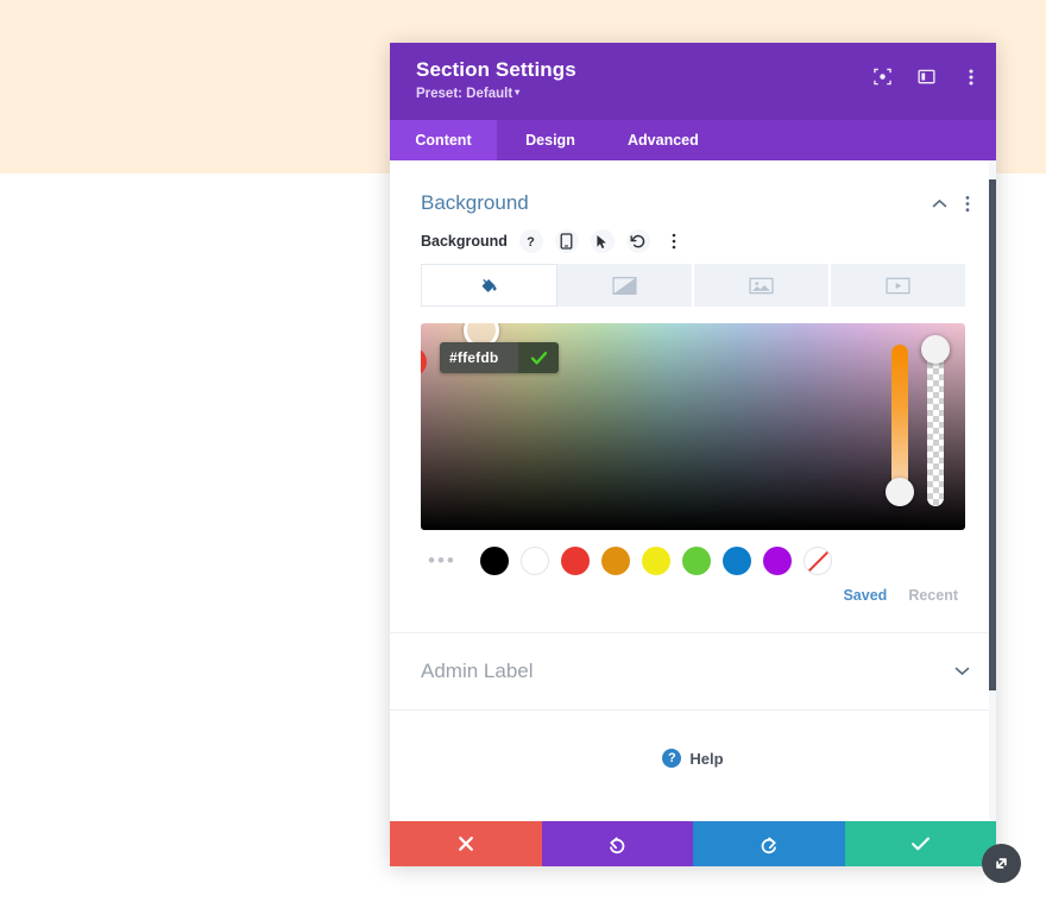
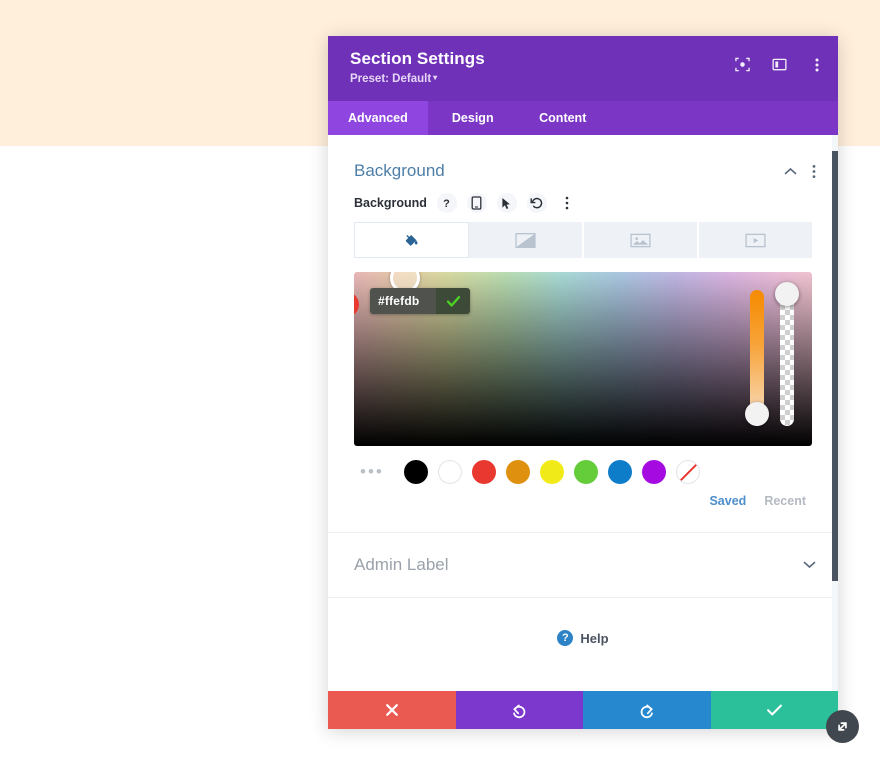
  Section Settings
  Preset: Default ▾
- Content
+ Advanced
  Design
- Advanced
+ Content
  Background
  Background
  ?
  #ffefdb
  •••
  Saved
  Recent
  Admin Label
  ?
  Help
